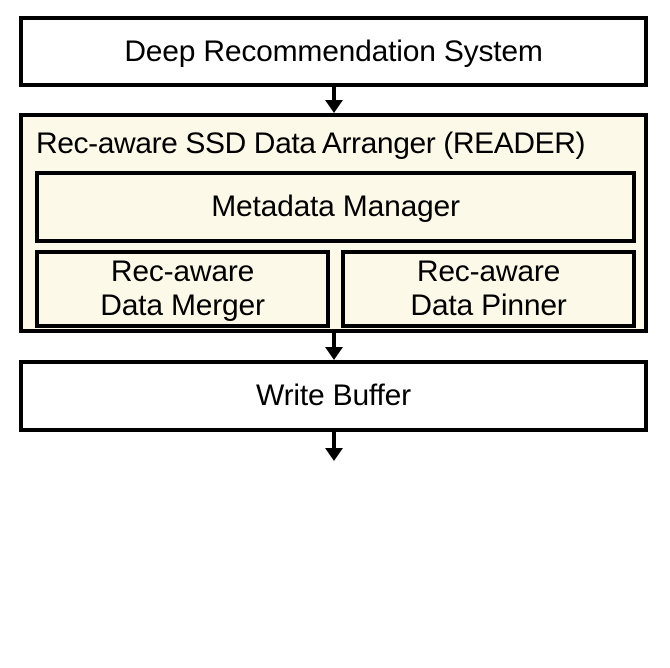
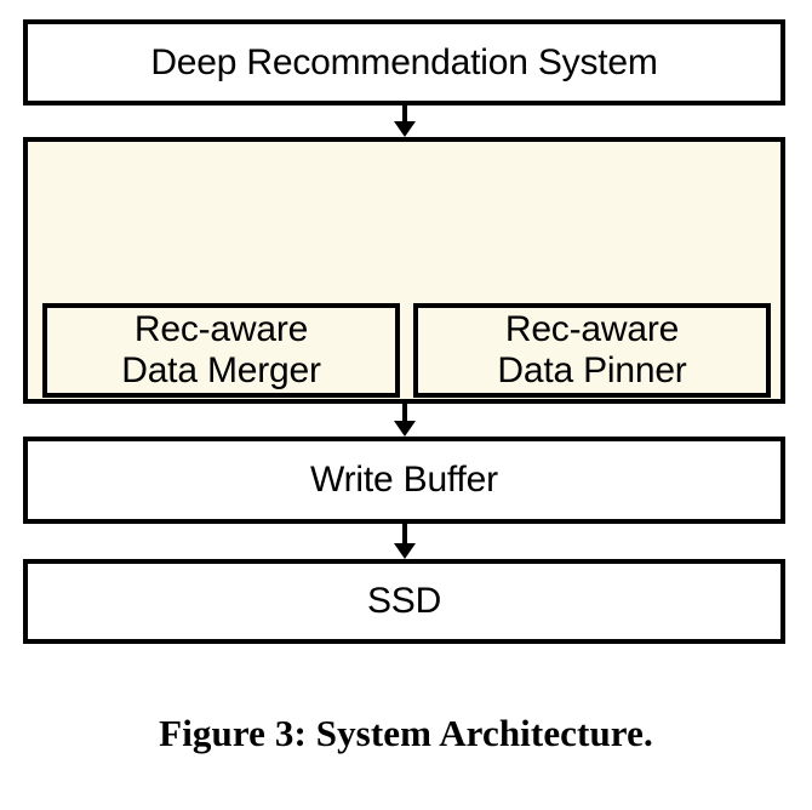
  Deep Recommendation System
- Rec-aware SSD Data Arranger (READER)
- Metadata Manager
  Rec-aware
  Data Merger
  Rec-aware
  Data Pinner
  Write Buffer
+ SSD
+ Figure 3: System Architecture.
